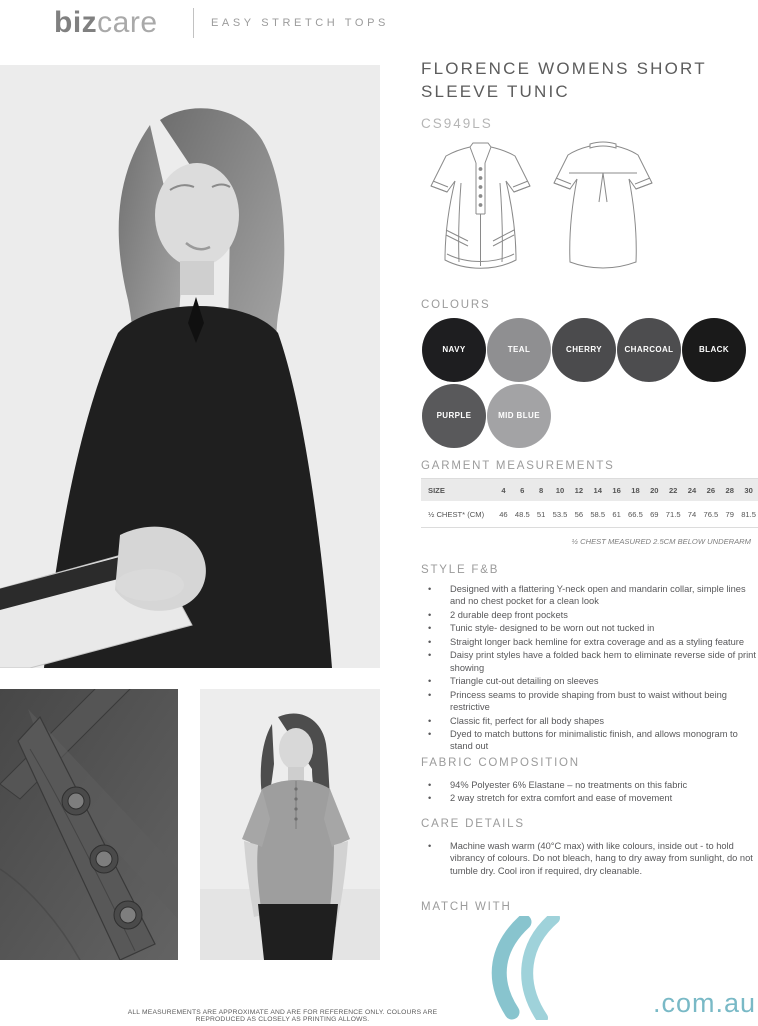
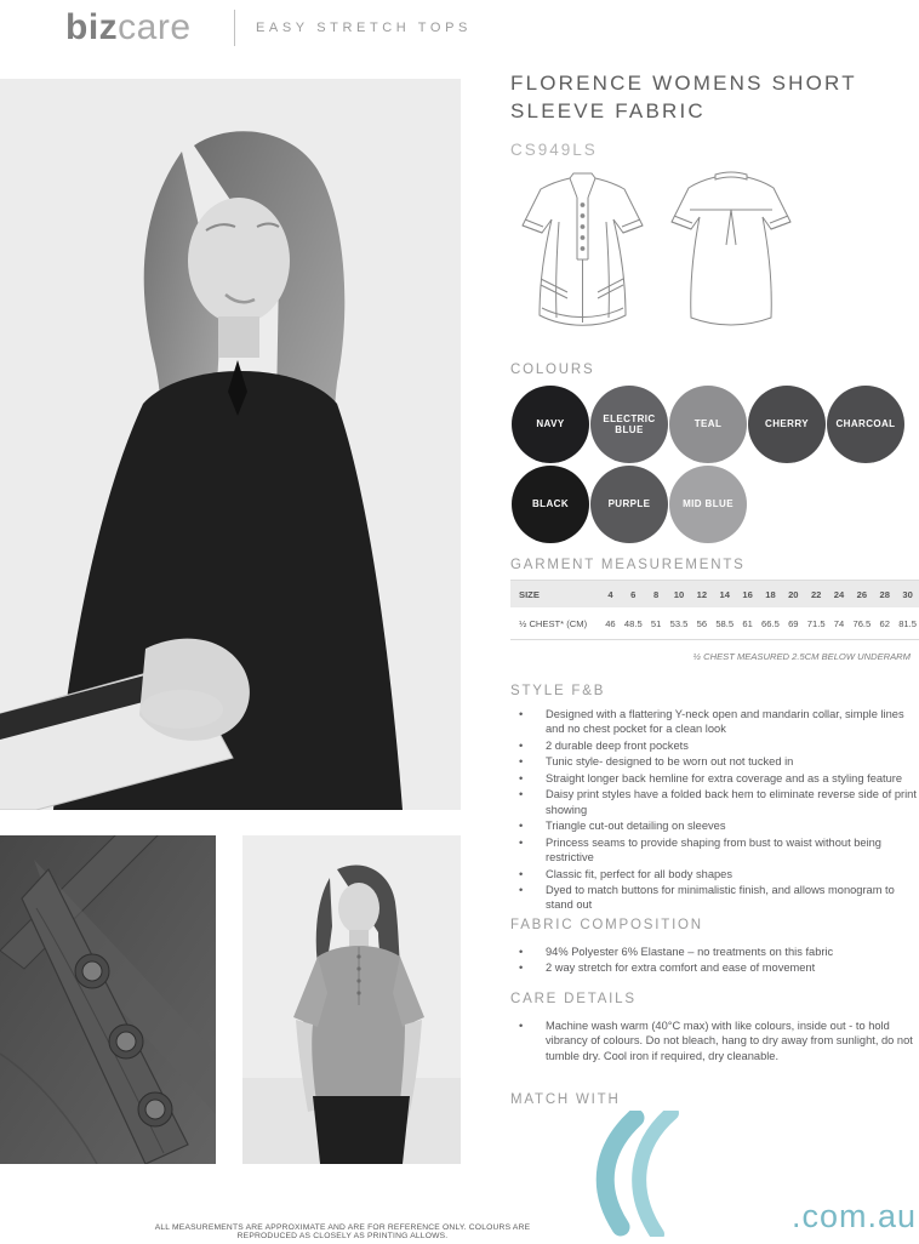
  bizcare
  EASY STRETCH TOPS
- FLORENCE WOMENS SHORT SLEEVE TUNIC
+ FLORENCE WOMENS SHORT SLEEVE FABRIC
  CS949LS
  COLOURS
  NAVY
+ ELECTRIC BLUE
  TEAL
  CHERRY
  CHARCOAL
  BLACK
  PURPLE
  MID BLUE
  GARMENT MEASUREMENTS
  SIZE
  4
  6
  8
  10
  12
  14
  16
  18
  20
  22
  24
  26
  28
  30
  ½ CHEST* (CM)
  46
  48.5
  51
  53.5
  56
  58.5
  61
  66.5
  69
  71.5
  74
  76.5
- 79
+ 62
  81.5
  ½ CHEST MEASURED 2.5CM BELOW UNDERARM
  STYLE F&B
  Designed with a flattering Y-neck open and mandarin collar, simple lines and no chest pocket for a clean look
  2 durable deep front pockets
  Tunic style- designed to be worn out not tucked in
  Straight longer back hemline for extra coverage and as a styling feature
  Daisy print styles have a folded back hem to eliminate reverse side of print showing
  Triangle cut-out detailing on sleeves
  Princess seams to provide shaping from bust to waist without being restrictive
  Classic fit, perfect for all body shapes
  Dyed to match buttons for minimalistic finish, and allows monogram to stand out
  FABRIC COMPOSITION
  94% Polyester 6% Elastane – no treatments on this fabric
  2 way stretch for extra comfort and ease of movement
  CARE DETAILS
  Machine wash warm (40°C max) with like colours, inside out - to hold vibrancy of colours. Do not bleach, hang to dry away from sunlight, do not tumble dry. Cool iron if required, dry cleanable.
  MATCH WITH
  .com.au
